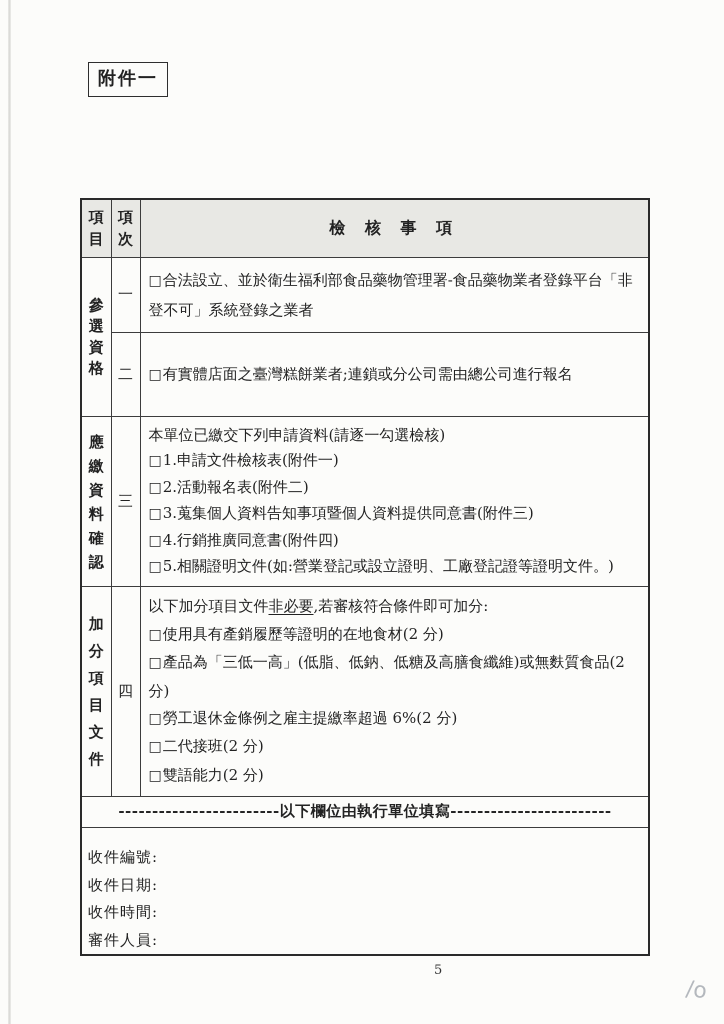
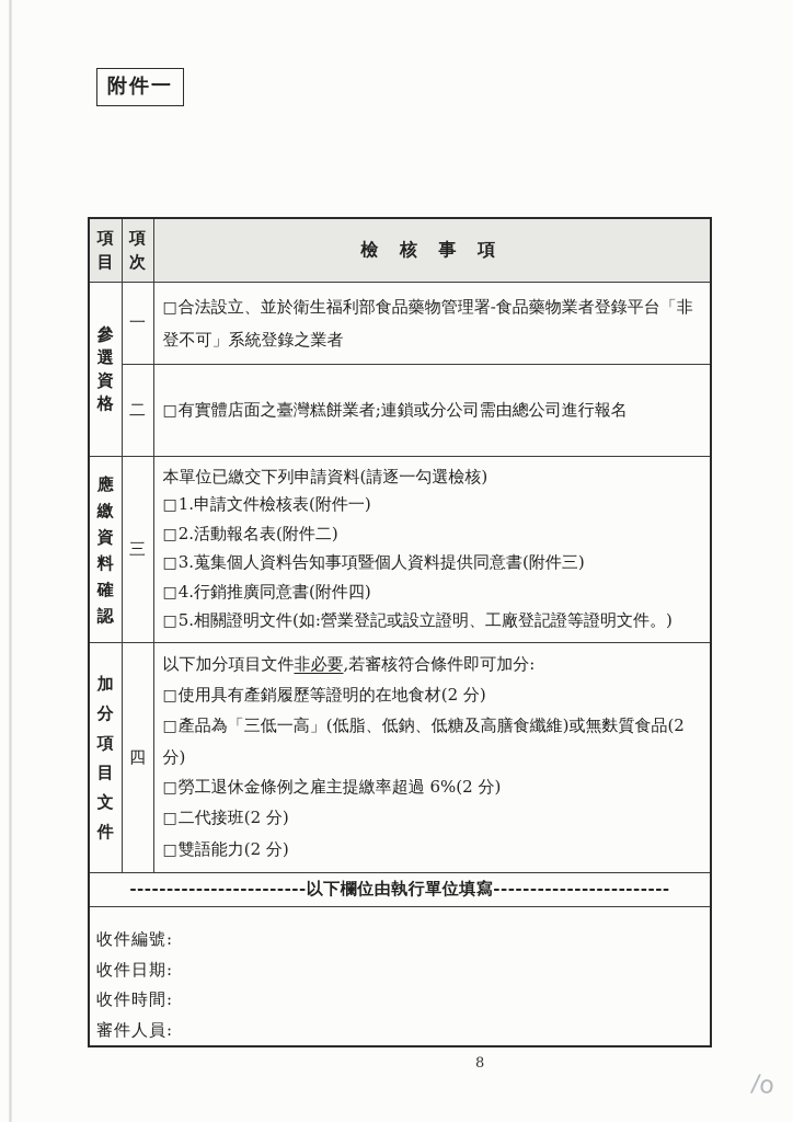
  附件一
  項目	項次	檢 核 事 項
  參選資格	一	□合法設立、並於衛生福利部食品藥物管理署-食品藥物業者登錄平台「非登不可」系統登錄之業者
  二	□有實體店面之臺灣糕餅業者;連鎖或分公司需由總公司進行報名
  應繳資料確認	三	本單位已繳交下列申請資料(請逐一勾選檢核) □1.申請文件檢核表(附件一) □2.活動報名表(附件二) □3.蒐集個人資料告知事項暨個人資料提供同意書(附件三) □4.行銷推廣同意書(附件四) □5.相關證明文件(如:營業登記或設立證明、工廠登記證等證明文件。)
  加分項目文件	四	以下加分項目文件非必要,若審核符合條件即可加分: □使用具有產銷履歷等證明的在地食材(2 分) □產品為「三低一高」(低脂、低鈉、低糖及高膳食纖維)或無麩質食品(2 分) □勞工退休金條例之雇主提繳率超過 6%(2 分) □二代接班(2 分) □雙語能力(2 分)
  ------------------------以下欄位由執行單位填寫------------------------
  收件編號: 收件日期: 收件時間: 審件人員:
- 5
+ 8
